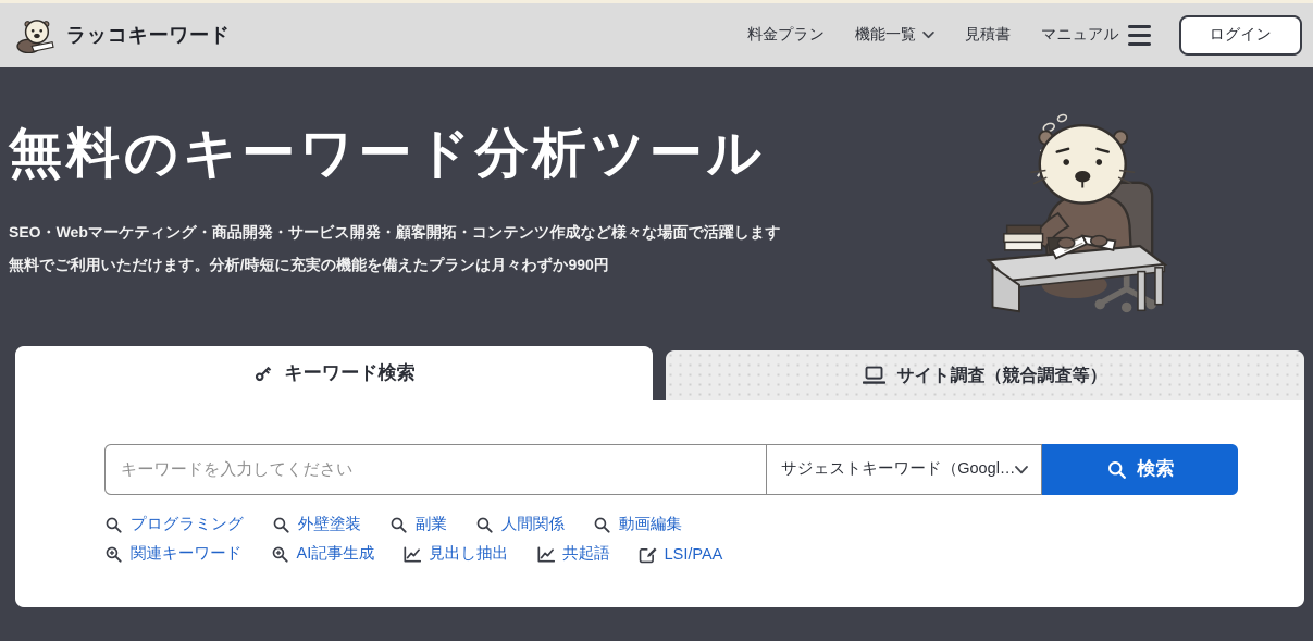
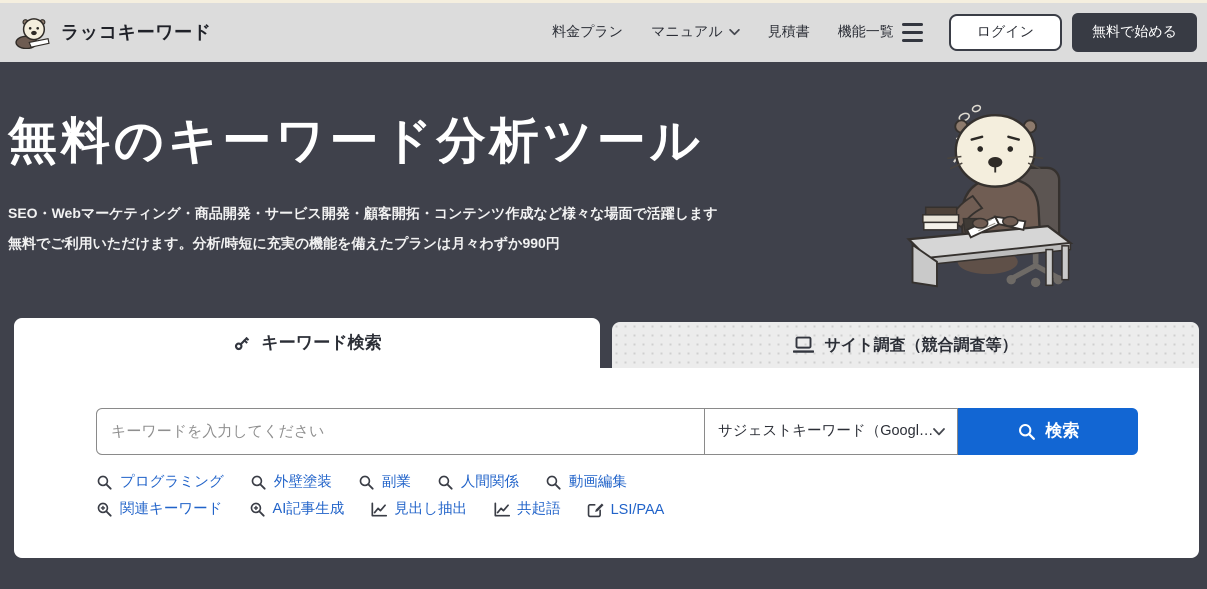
  ラッコキーワード
  料金プラン
- 機能一覧
+ マニュアル
  見積書
- マニュアル
+ 機能一覧
  ログイン
+ 無料で始める
  無料のキーワード分析ツール
  SEO・Webマーケティング・商品開発・サービス開発・顧客開拓・コンテンツ作成など様々な場面で活躍します
  無料でご利用いただけます。分析/時短に充実の機能を備えたプランは月々わずか990円
  キーワード検索
  サイト調査（競合調査等）
  キーワードを入力してください
  サジェストキーワード（Googl…
  検索
  プログラミング
  外壁塗装
  副業
  人間関係
  動画編集
  関連キーワード
  AI記事生成
  見出し抽出
  共起語
  LSI/PAA
